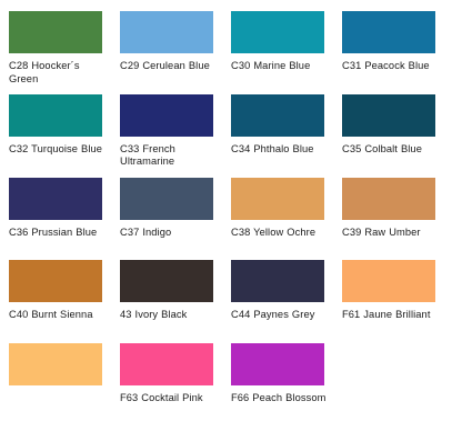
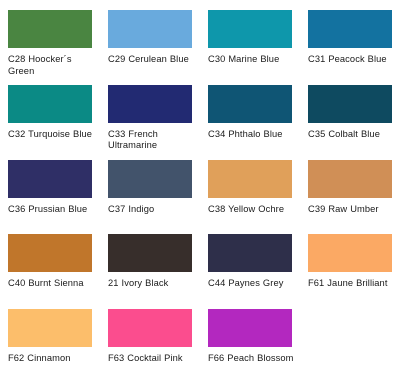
  C28 Hoocker´s Green
  C29 Cerulean Blue
  C30 Marine Blue
  C31 Peacock Blue
  C32 Turquoise Blue
  C33 French Ultramarine
  C34 Phthalo Blue
  C35 Colbalt Blue
  C36 Prussian Blue
  C37 Indigo
  C38 Yellow Ochre
  C39 Raw Umber
  C40 Burnt Sienna
- 43 Ivory Black
+ 21 Ivory Black
  C44 Paynes Grey
  F61 Jaune Brilliant
+ F62 Cinnamon
  F63 Cocktail Pink
  F66 Peach Blossom
